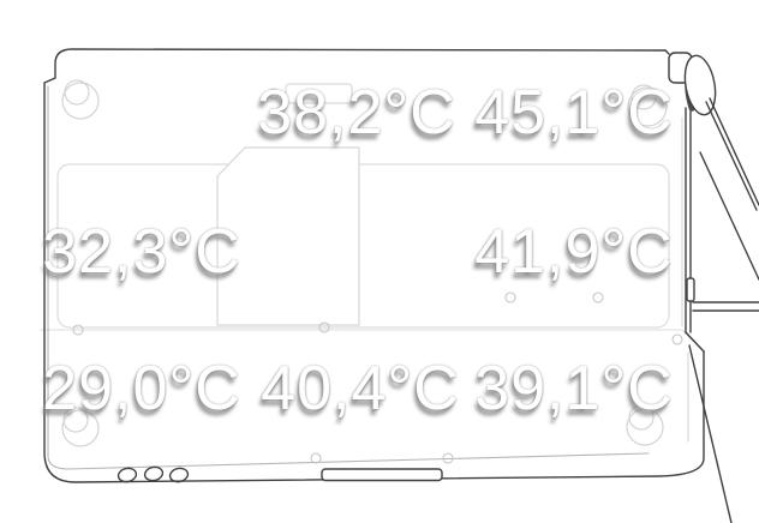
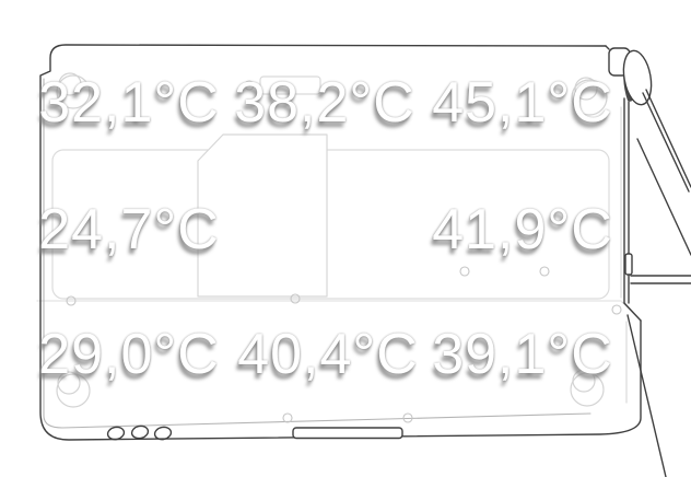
+ 32,1°C
  38,2°C
  45,1°C
- 32,3°C
+ 24,7°C
  41,9°C
  29,0°C
  40,4°C
  39,1°C
